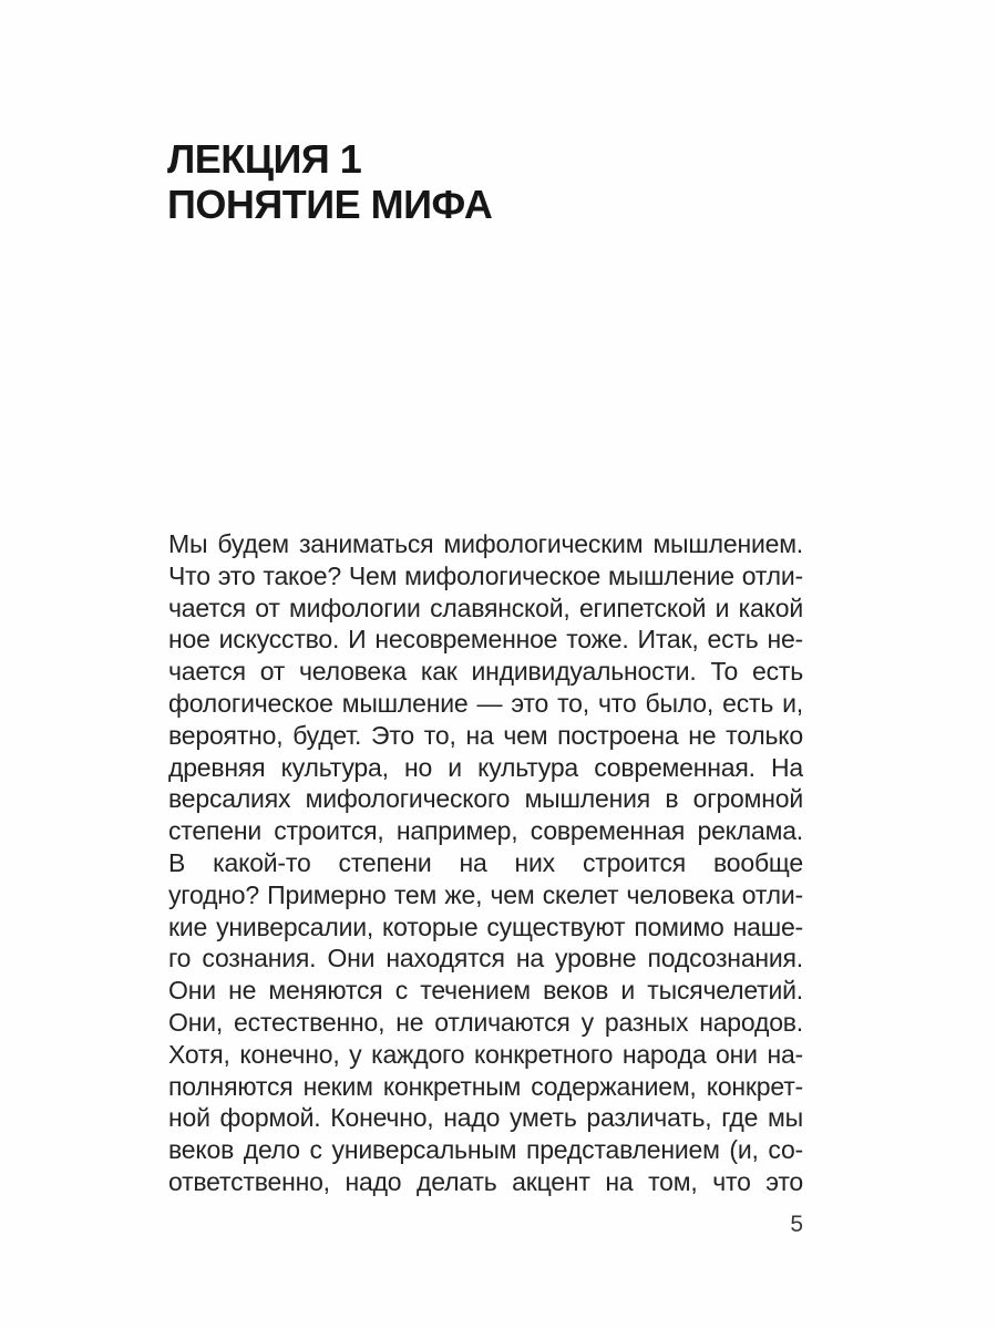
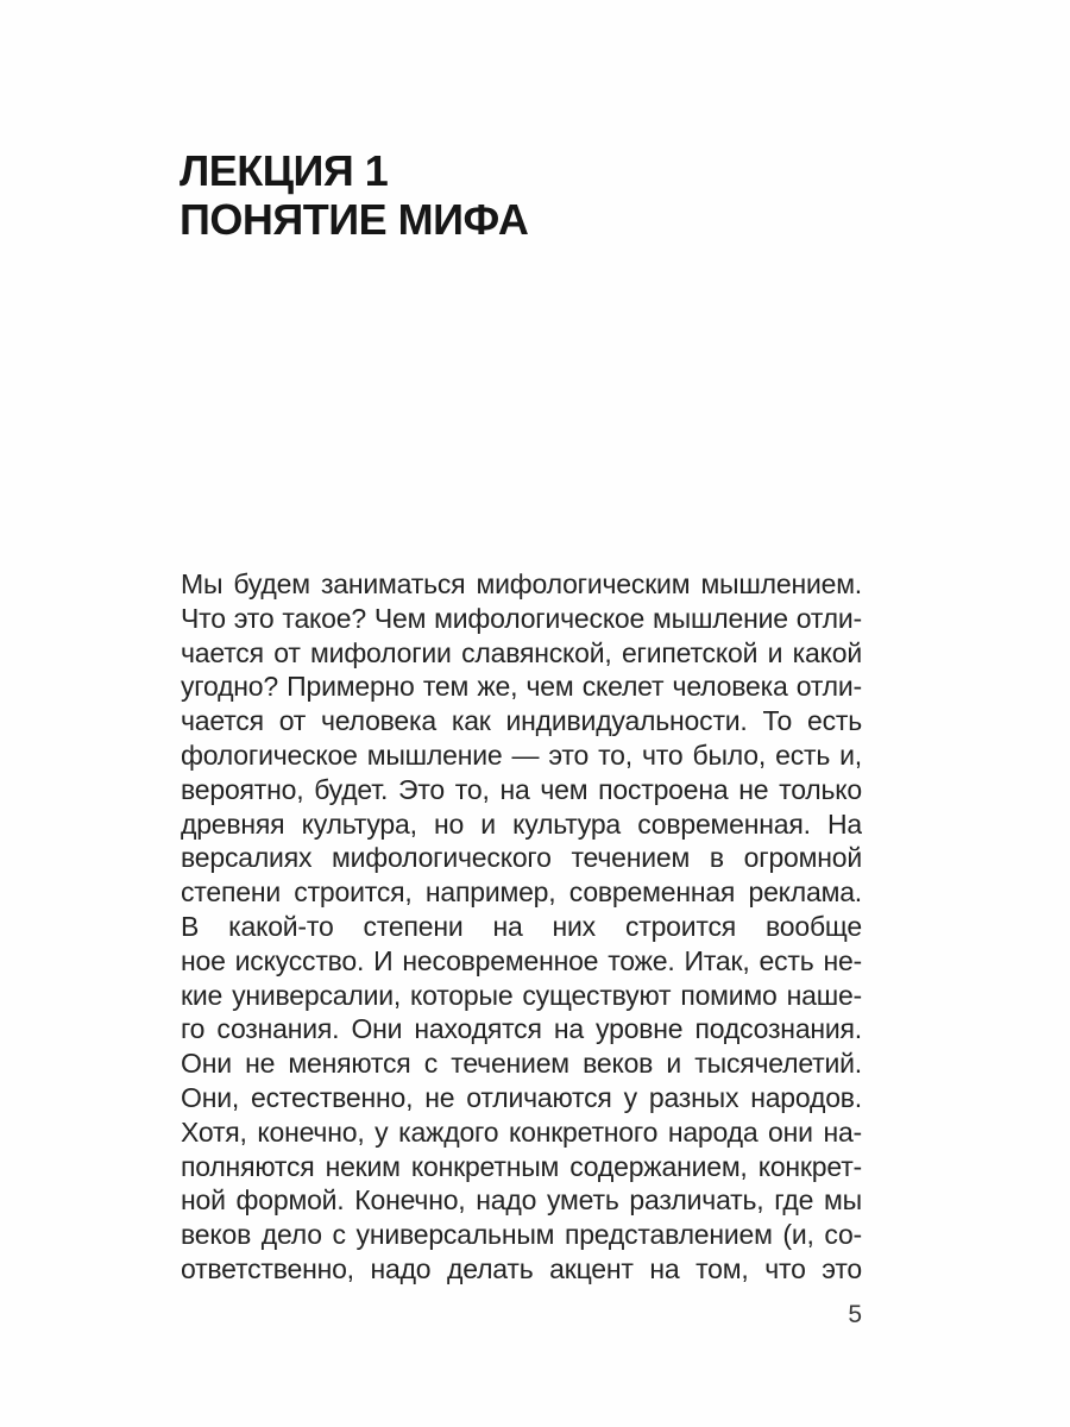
  ЛЕКЦИЯ 1
  ПОНЯТИЕ МИФА
  Мы будем заниматься мифологическим мышлением.
  Что это такое? Чем мифологическое мышление отли-
  чается от мифологии славянской, египетской и какой
- ное искусство. И несовременное тоже. Итак, есть не-
+ угодно? Примерно тем же, чем скелет человека отли-
  чается от человека как индивидуальности. То есть
  фологическое мышление — это то, что было, есть и,
  вероятно, будет. Это то, на чем построена не только
  древняя культура, но и культура современная. На
- версалиях мифологического мышления в огромной
+ версалиях мифологического течением в огромной
  степени строится, например, современная реклама.
  В какой-то степени на них строится вообще
- угодно? Примерно тем же, чем скелет человека отли-
+ ное искусство. И несовременное тоже. Итак, есть не-
  кие универсалии, которые существуют помимо наше-
  го сознания. Они находятся на уровне подсознания.
  Они не меняются с течением веков и тысячелетий.
  Они, естественно, не отличаются у разных народов.
  Хотя, конечно, у каждого конкретного народа они на-
  полняются неким конкретным содержанием, конкрет-
  ной формой. Конечно, надо уметь различать, где мы
  веков дело с универсальным представлением (и, со-
  ответственно, надо делать акцент на том, что это
  5
